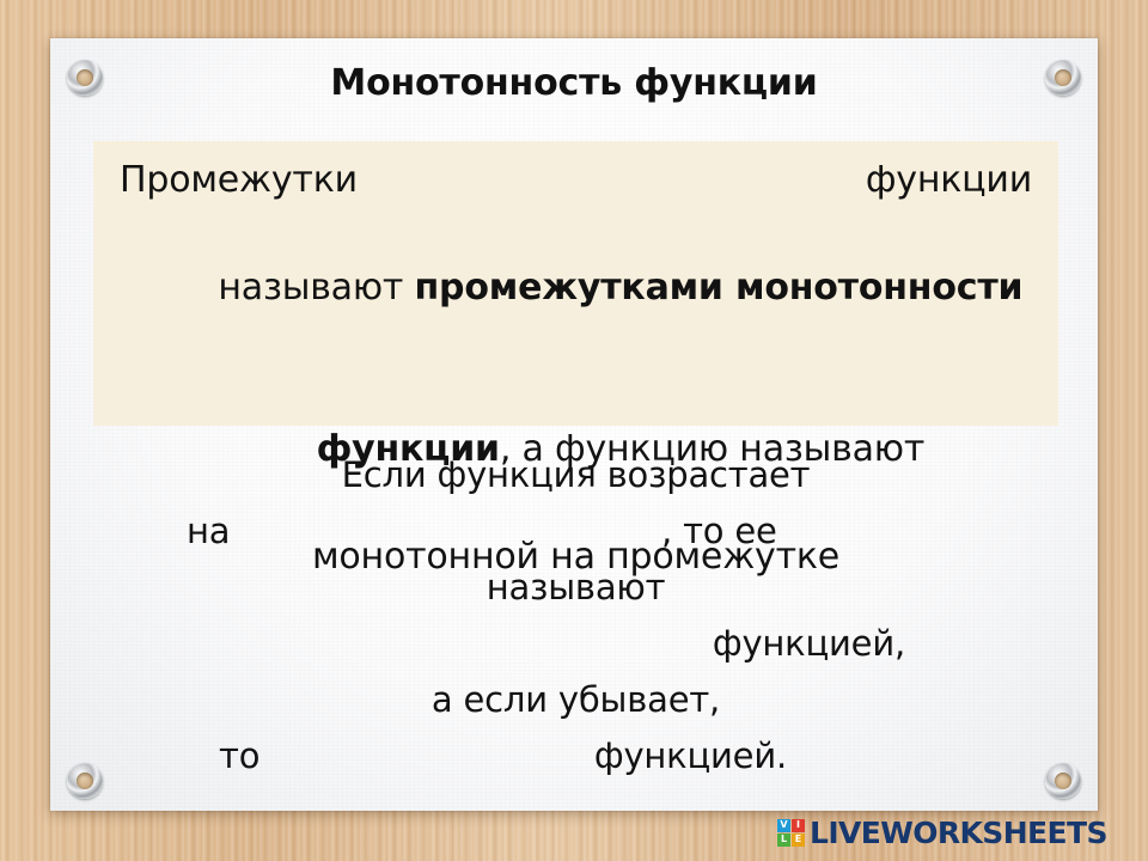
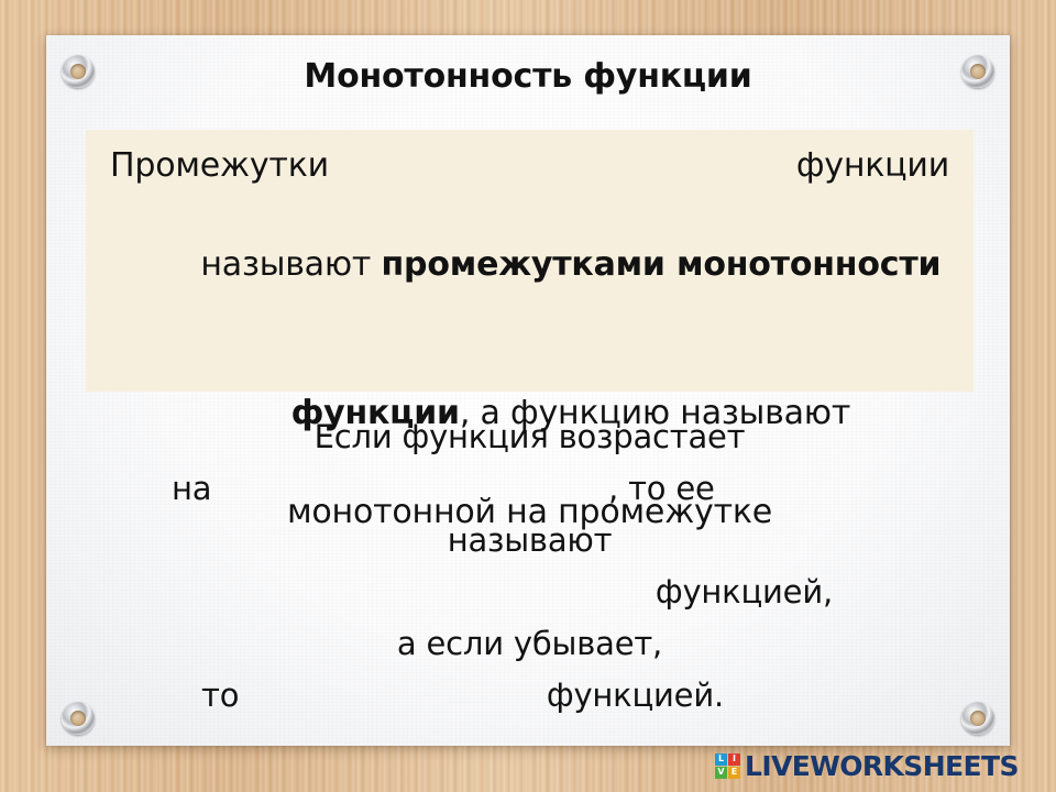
  Монотонность функции
  Промежутки
  функции
  называют промежутками монотонности
  функции, а функцию называют
  монотонной на промежутке
  Если функция возрастает
  на , то ее
  называют
  функцией,
  а если убывает,
  то функцией.
- V
+ L
  I
- L
+ V
  E
  LIVEWORKSHEETS
